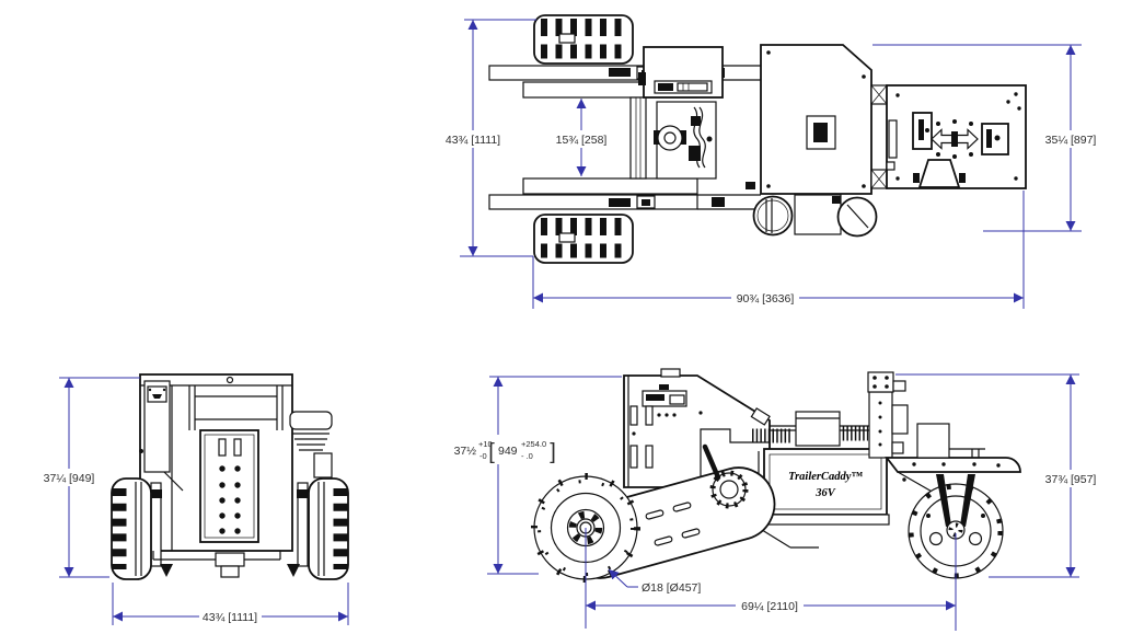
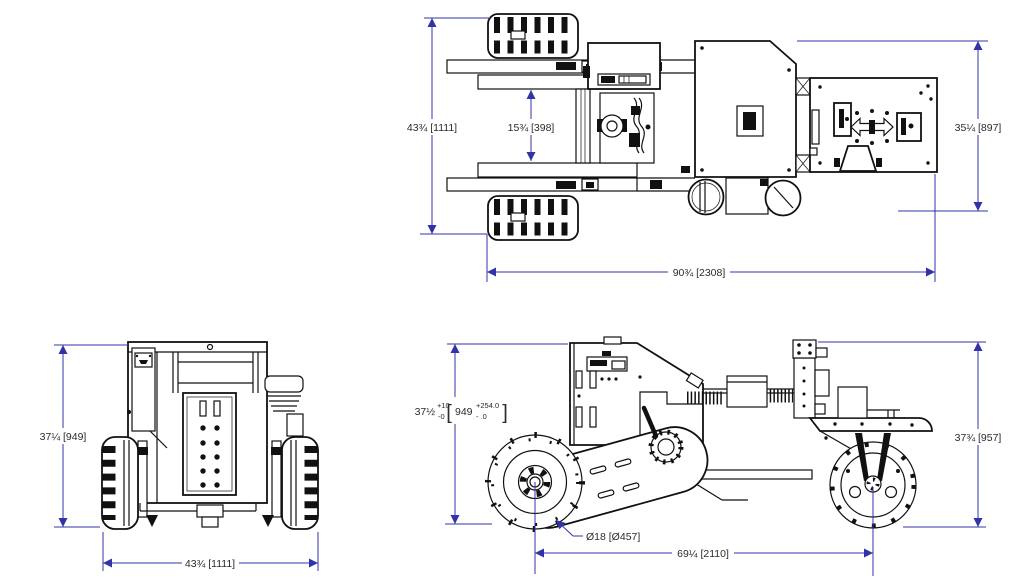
  43¾ [1111]
- 15¾ [258]
+ 15¾ [398]
  35¼ [897]
- 90¾ [3636]
+ 90¾ [2308]
  37¼ [949]
  43¾ [1111]
- TrailerCaddy™
- 36V
  37½
  +10
  -0
  [
  949
  +254.0
  - .0
  ]
  37¾ [957]
  Ø18 [Ø457]
  69¼ [2110]
